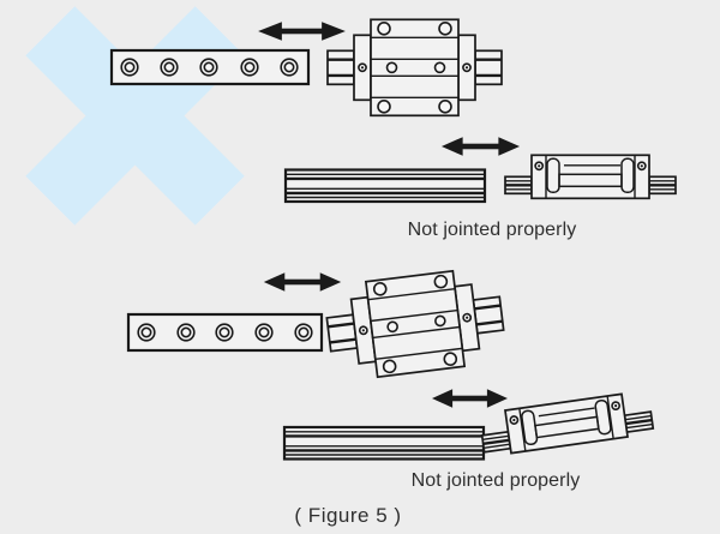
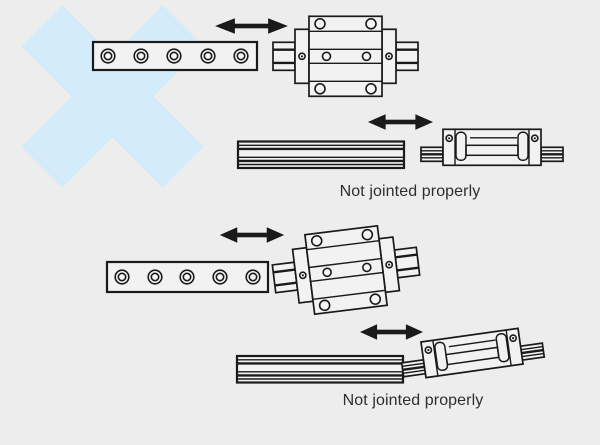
  Not jointed properly
  Not jointed properly
- ( Figure 5 )
